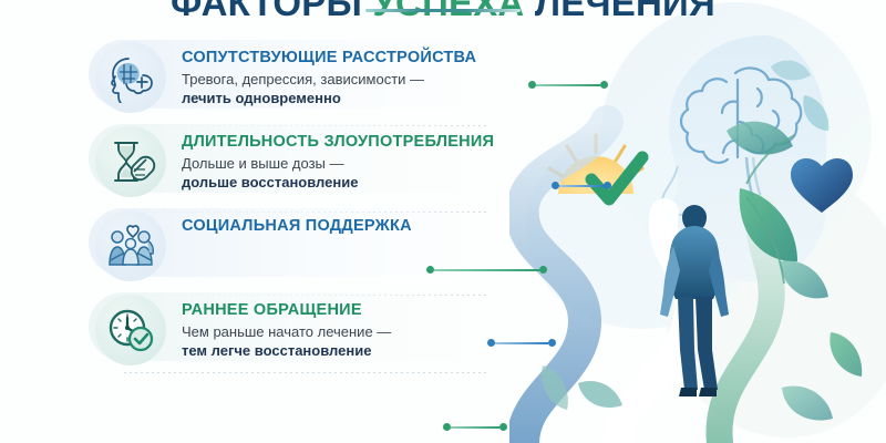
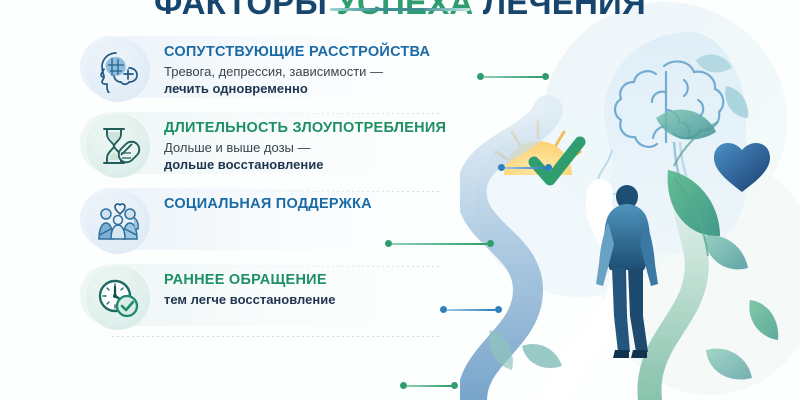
  ФАКТОРЫ УСПЕХА ЛЕЧЕНИЯ
  СОПУТСТВУЮЩИЕ РАССТРОЙСТВА
  Тревога, депрессия, зависимости —
  лечить одновременно
  ДЛИТЕЛЬНОСТЬ ЗЛОУПОТРЕБЛЕНИЯ
  Дольше и выше дозы —
  дольше восстановление
  СОЦИАЛЬНАЯ ПОДДЕРЖКА
  РАННЕЕ ОБРАЩЕНИЕ
- Чем раньше начато лечение —
  тем легче восстановление
